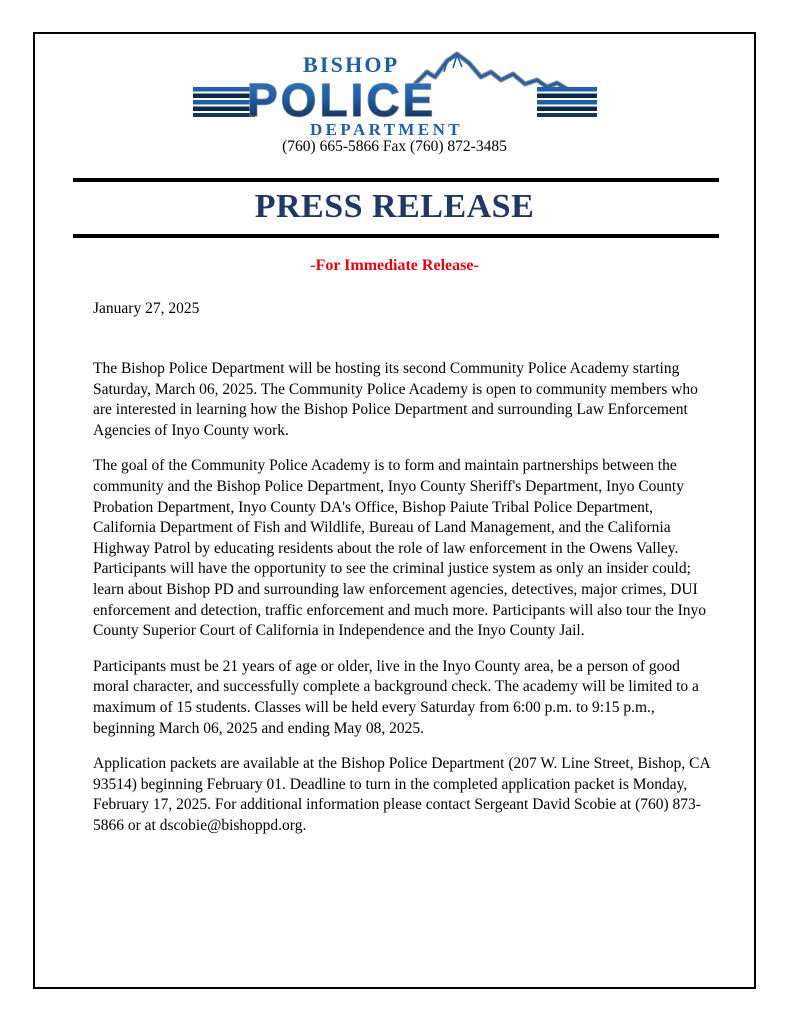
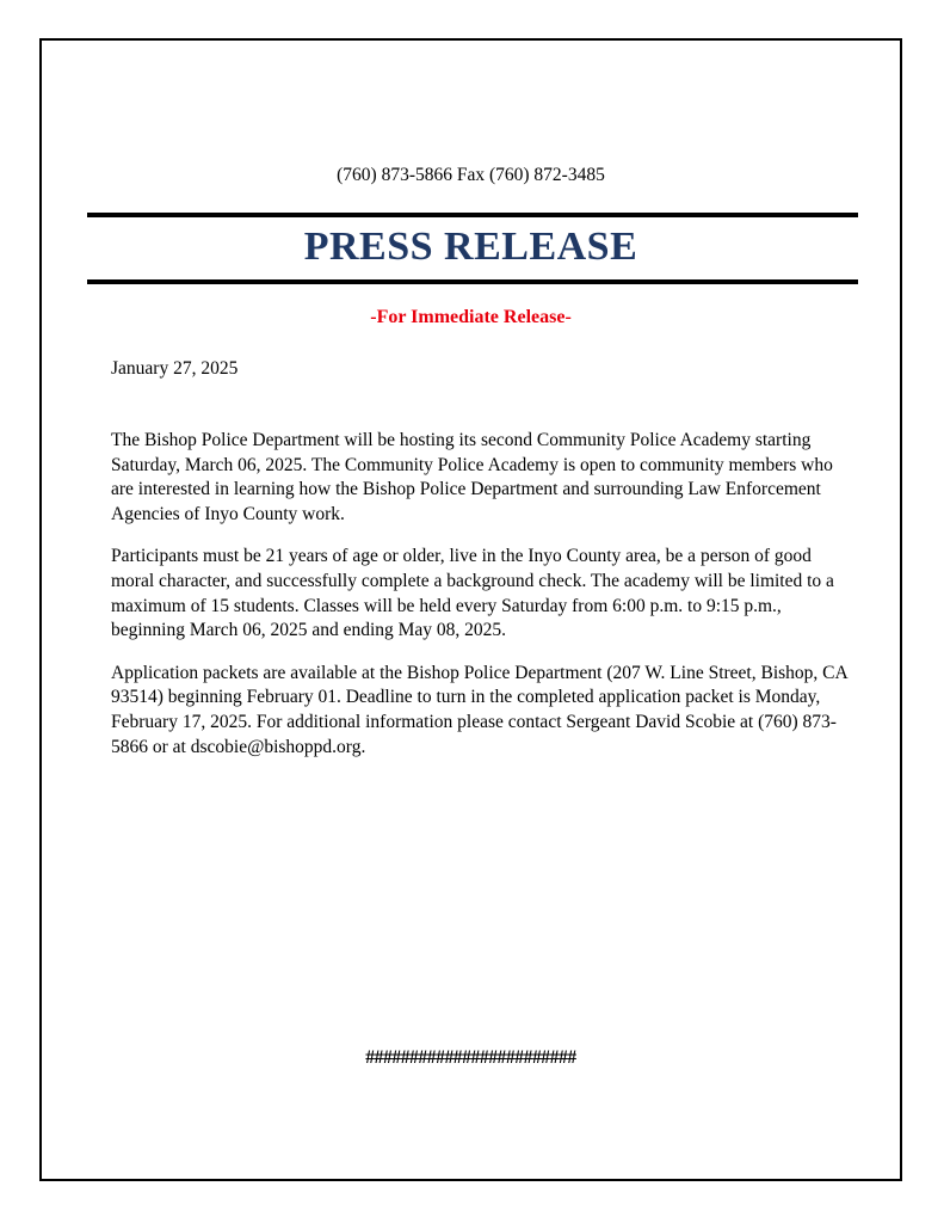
- BISHOP
- POLICE
- DEPARTMENT
- (760) 665-5866 Fax (760) 872-3485
+ (760) 873-5866 Fax (760) 872-3485
  PRESS RELEASE
  -For Immediate Release-
  January 27, 2025
  The Bishop Police Department will be hosting its second Community Police Academy starting Saturday, March 06, 2025. The Community Police Academy is open to community members who are interested in learning how the Bishop Police Department and surrounding Law Enforcement Agencies of Inyo County work.
- The goal of the Community Police Academy is to form and maintain partnerships between the community and the Bishop Police Department, Inyo County Sheriff's Department, Inyo County Probation Department, Inyo County DA's Office, Bishop Paiute Tribal Police Department, California Department of Fish and Wildlife, Bureau of Land Management, and the California Highway Patrol by educating residents about the role of law enforcement in the Owens Valley. Participants will have the opportunity to see the criminal justice system as only an insider could; learn about Bishop PD and surrounding law enforcement agencies, detectives, major crimes, DUI enforcement and detection, traffic enforcement and much more. Participants will also tour the Inyo County Superior Court of California in Independence and the Inyo County Jail.
  Participants must be 21 years of age or older, live in the Inyo County area, be a person of good moral character, and successfully complete a background check. The academy will be limited to a maximum of 15 students. Classes will be held every Saturday from 6:00 p.m. to 9:15 p.m., beginning March 06, 2025 and ending May 08, 2025.
  Application packets are available at the Bishop Police Department (207 W. Line Street, Bishop, CA 93514) beginning February 01. Deadline to turn in the completed application packet is Monday, February 17, 2025. For additional information please contact Sergeant David Scobie at (760) 873-5866 or at dscobie@bishoppd.org.
+ ########################
